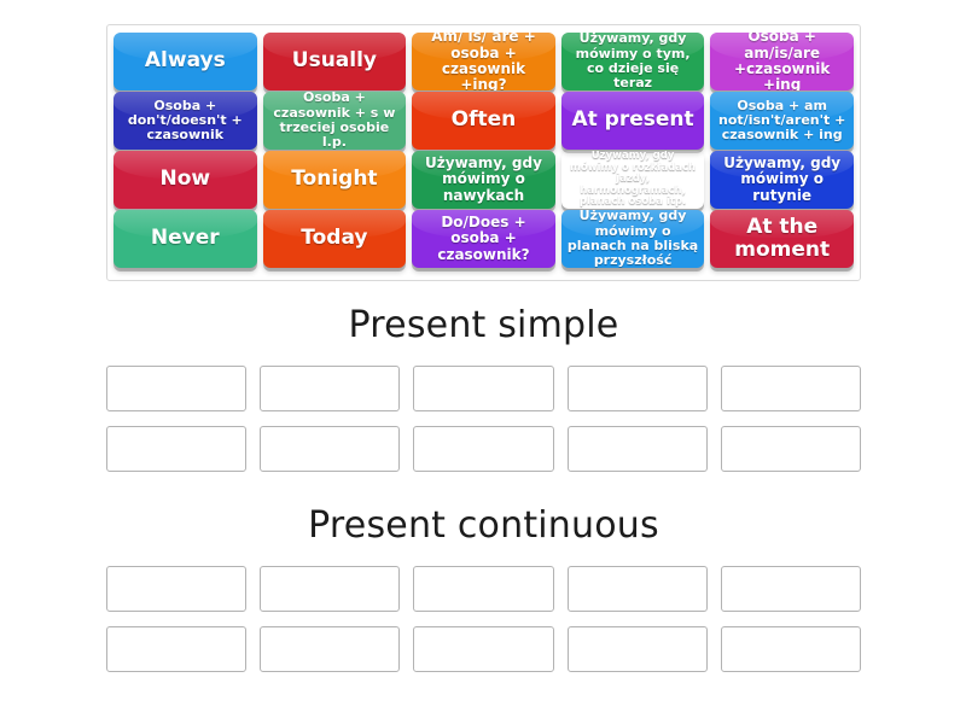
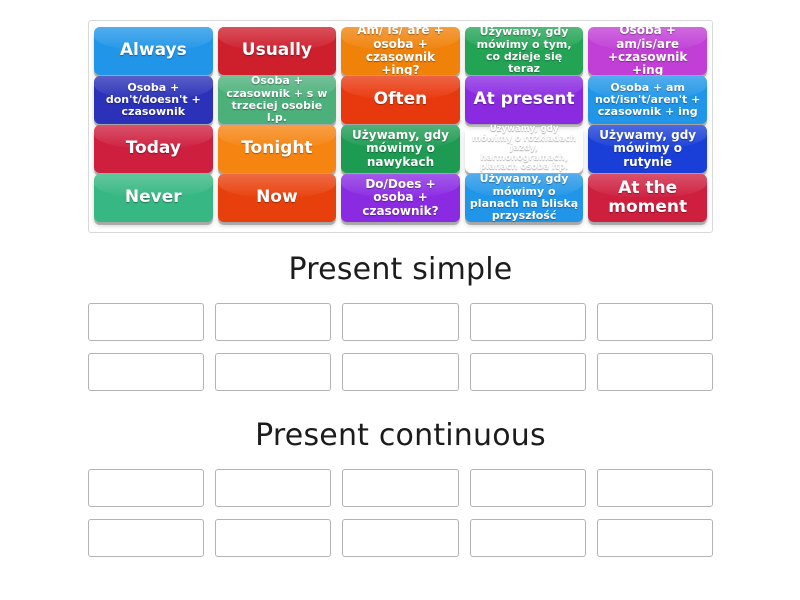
  Always
  Usually
  Am/ is/ are + osoba + czasownik +ing?
  Używamy, gdy mówimy o tym, co dzieje się teraz
  Osoba + am/is/are +czasownik +ing
  Osoba + don't/doesn't + czasownik
  Osoba + czasownik + s w trzeciej osobie l.p.
  Often
  At present
  Osoba + am not/isn't/aren't + czasownik + ing
- Now
+ Today
  Tonight
  Używamy, gdy mówimy o nawykach
  Używamy, gdy mówimy o rozkładach jazdy, harmonogramach, planach osoba itp.
  Używamy, gdy mówimy o rutynie
  Never
- Today
+ Now
  Do/Does + osoba + czasownik?
  Używamy, gdy mówimy o planach na bliską przyszłość
  At the moment
  Present simple
  Present continuous
